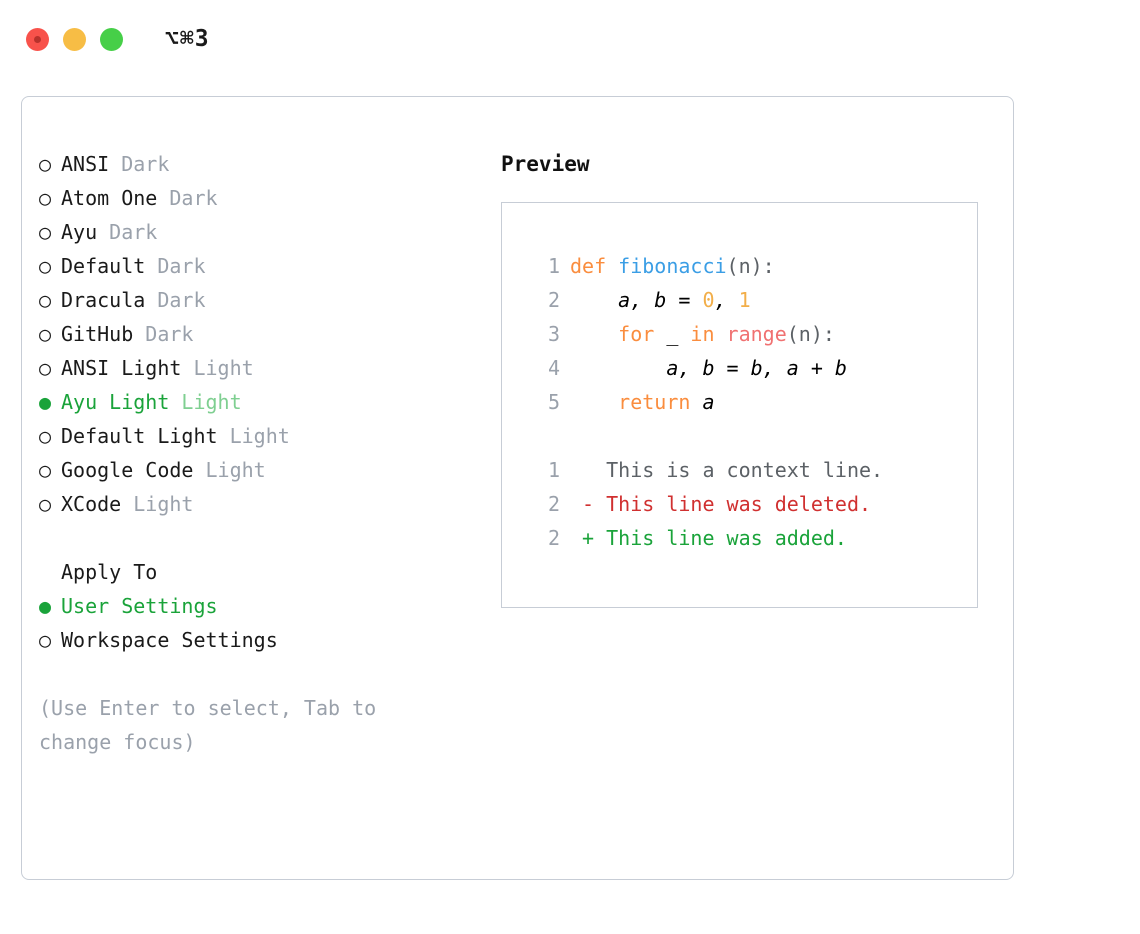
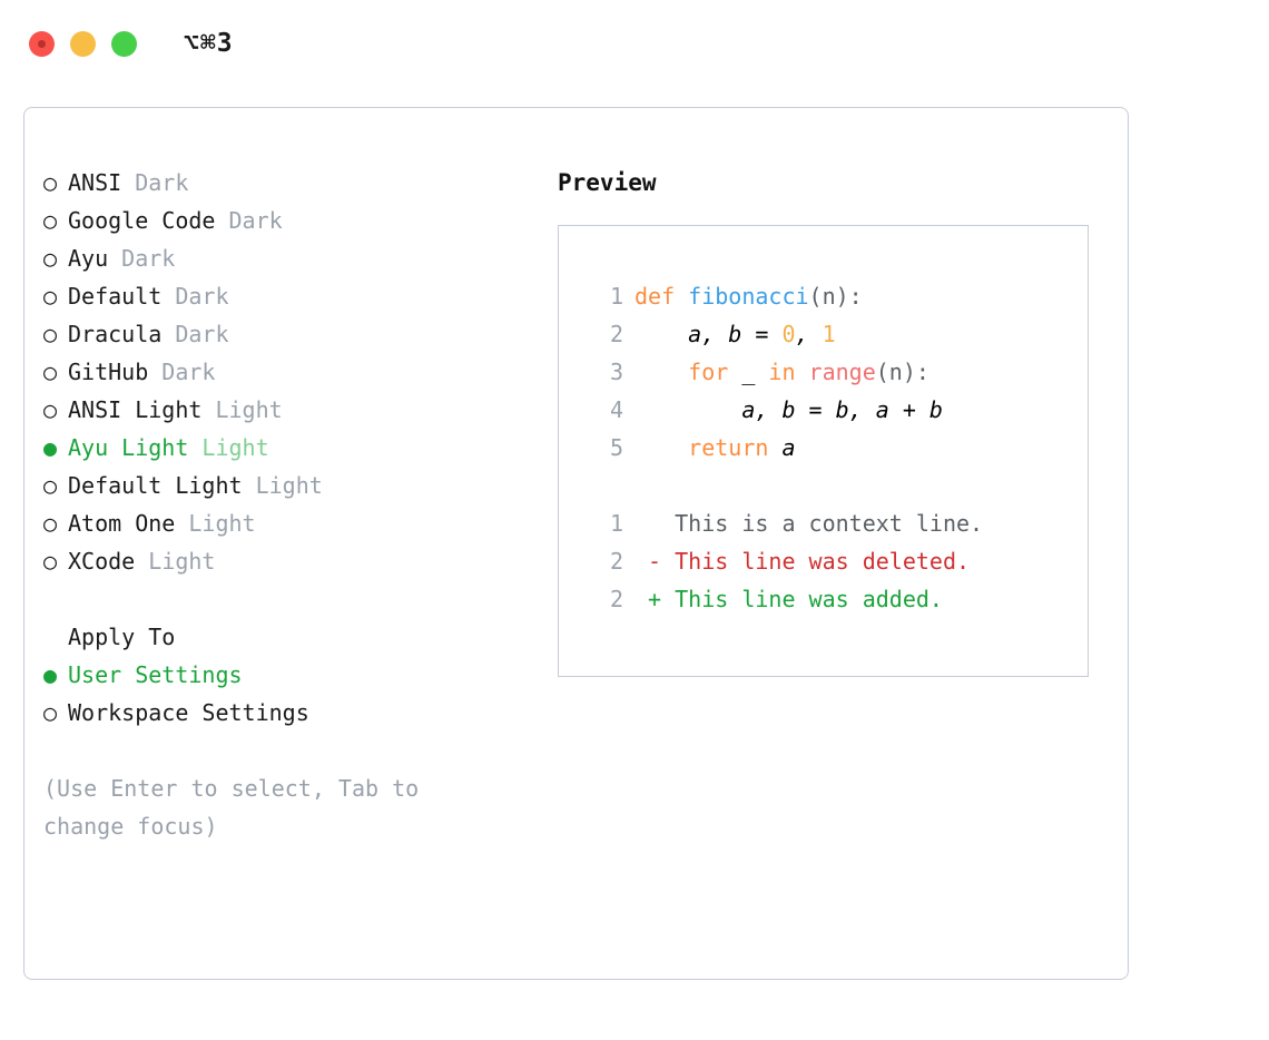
  ⌥⌘3
  ○ ANSI Dark
- ○ Atom One Dark
+ ○ Google Code Dark
  ○ Ayu Dark
  ○ Default Dark
  ○ Dracula Dark
  ○ GitHub Dark
  ○ ANSI Light Light
  ● Ayu Light Light
  ○ Default Light Light
- ○ Google Code Light
+ ○ Atom One Light
  ○ XCode Light
  Apply To
  ● User Settings
  ○ Workspace Settings
  (Use Enter to select, Tab to change focus)
  Preview
  1 def fibonacci(n):
  2 a, b = 0, 1
  3 for _ in range(n):
  4 a, b = b, a + b
  5 return a
  1 This is a context line.
  2 - This line was deleted.
  2 + This line was added.
